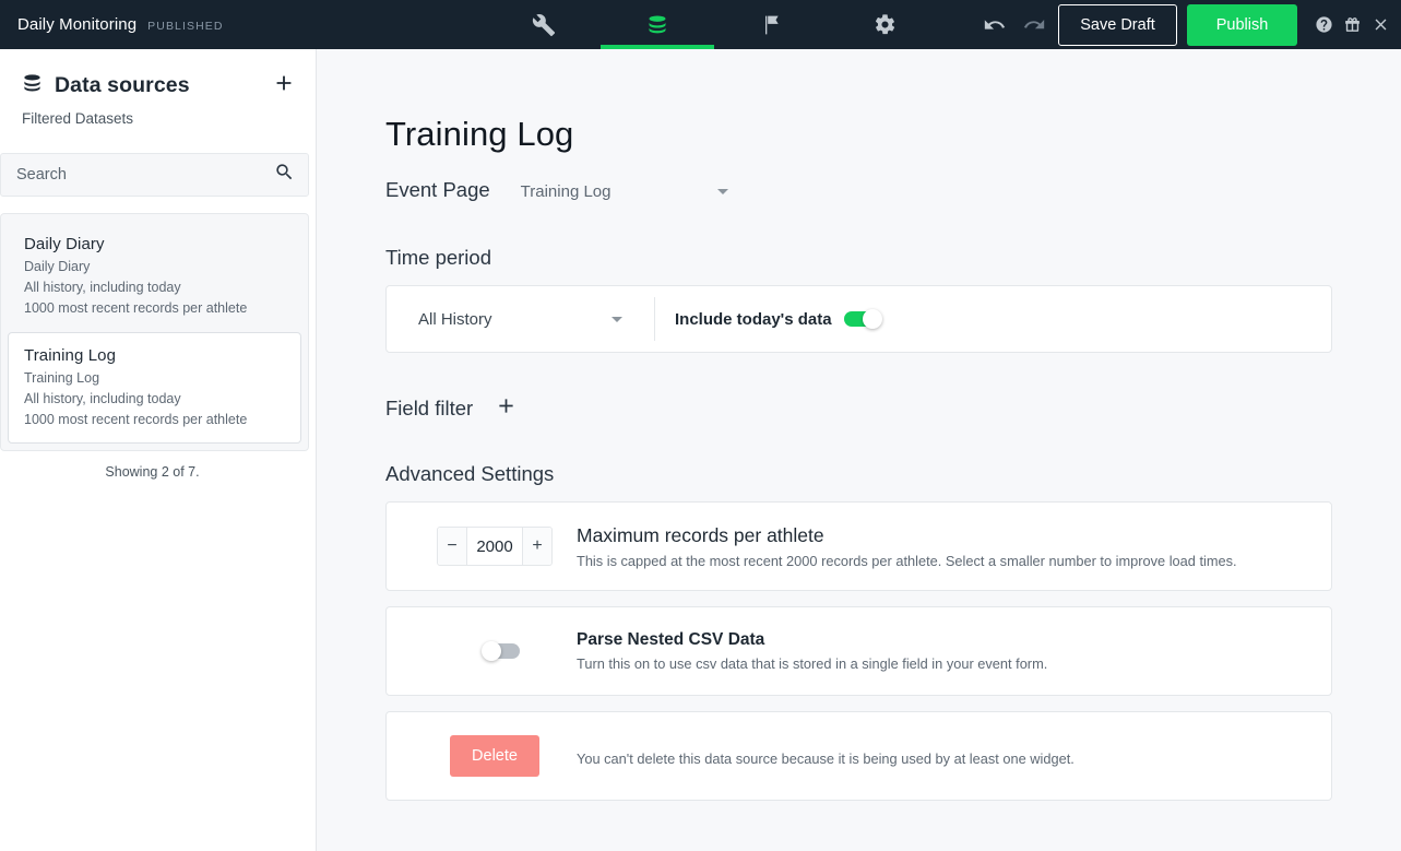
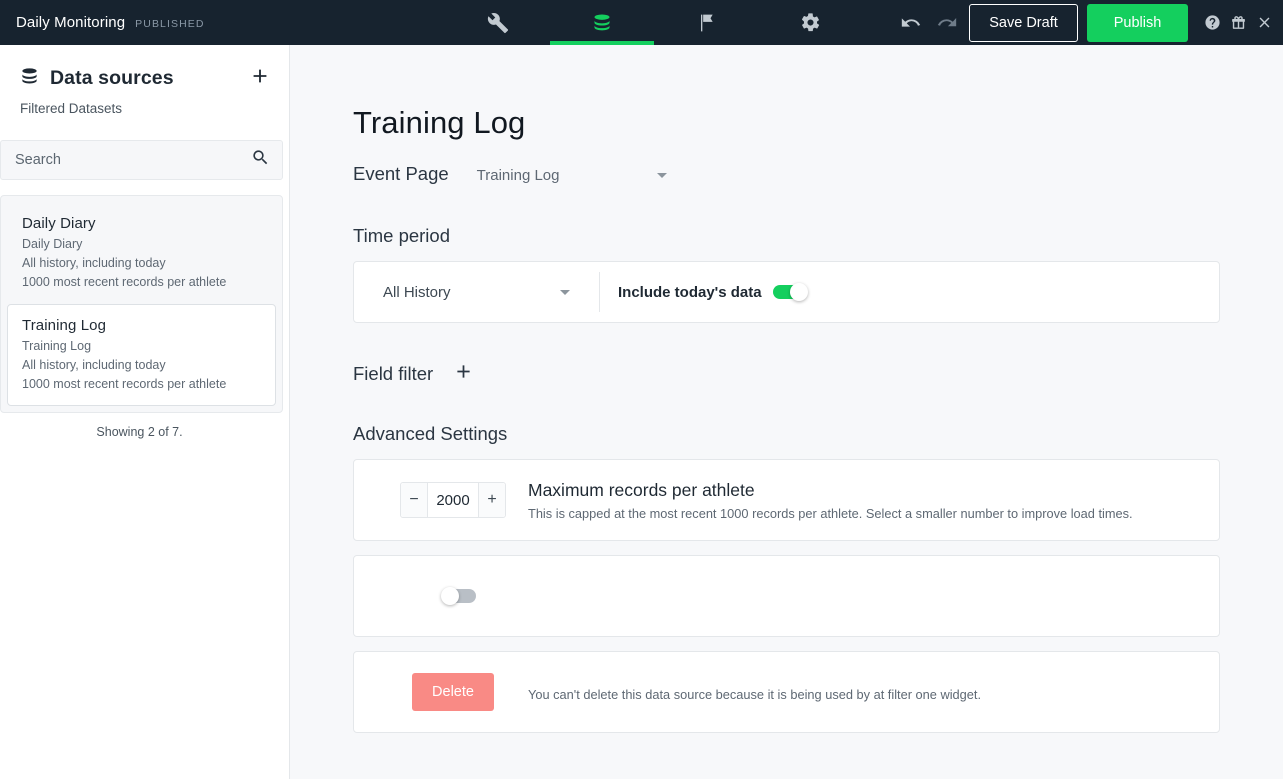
  Daily Monitoring
  PUBLISHED
  Save Draft
  Publish
  Data sources
  Filtered Datasets
  Search
  Daily Diary
  Daily Diary
  All history, including today
  1000 most recent records per athlete
  Training Log
  Training Log
  All history, including today
  1000 most recent records per athlete
  Showing 2 of 7.
  Training Log
  Event Page
  Training Log
  Time period
  All History
  Include today's data
  Field filter
  Advanced Settings
  −
  2000
  +
  Maximum records per athlete
- This is capped at the most recent 2000 records per athlete. Select a smaller number to improve load times.
+ This is capped at the most recent 1000 records per athlete. Select a smaller number to improve load times.
- Parse Nested CSV Data
- Turn this on to use csv data that is stored in a single field in your event form.
  Delete
- You can't delete this data source because it is being used by at least one widget.
+ You can't delete this data source because it is being used by at filter one widget.
